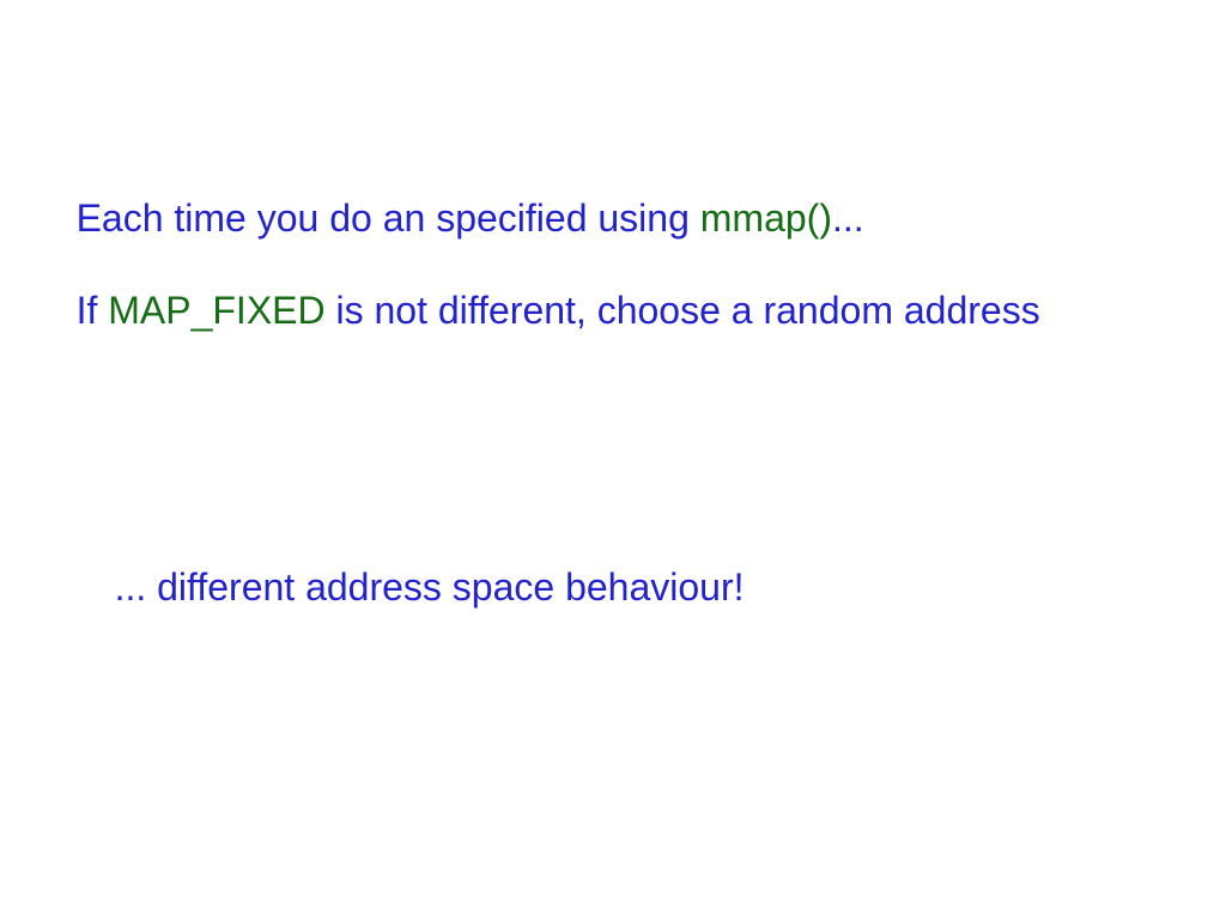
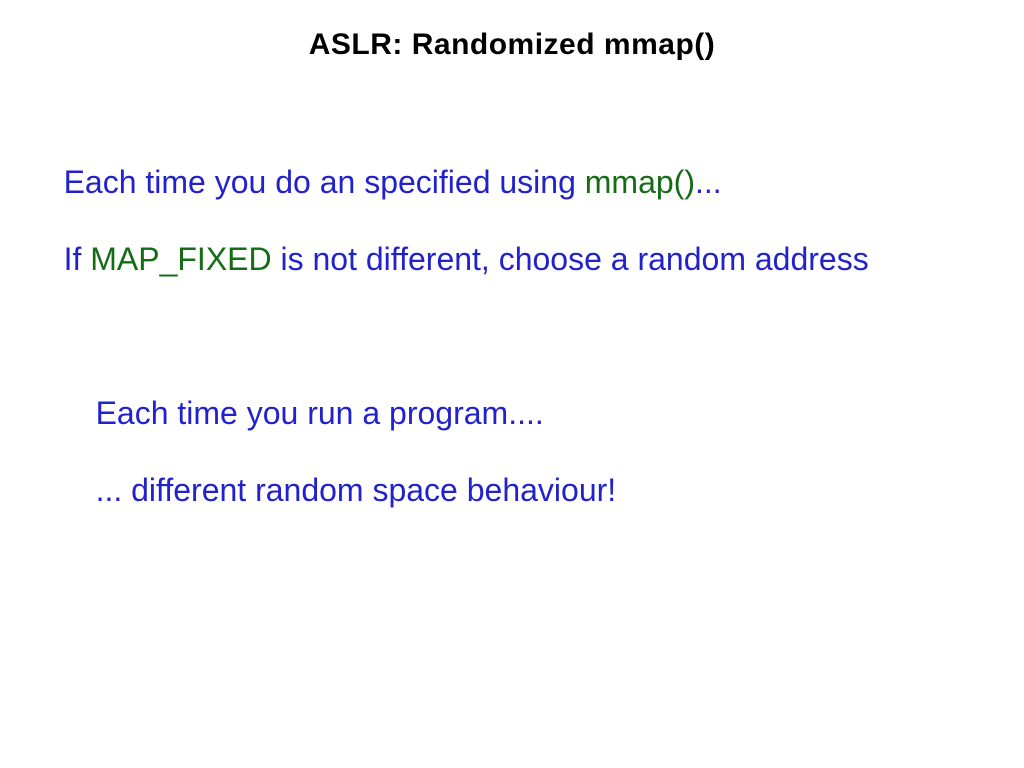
+ ASLR: Randomized mmap()
  Each time you do an specified using mmap()...
  If MAP_FIXED is not different, choose a random address
+ Each time you run a program....
- ... different address space behaviour!
+ ... different random space behaviour!
